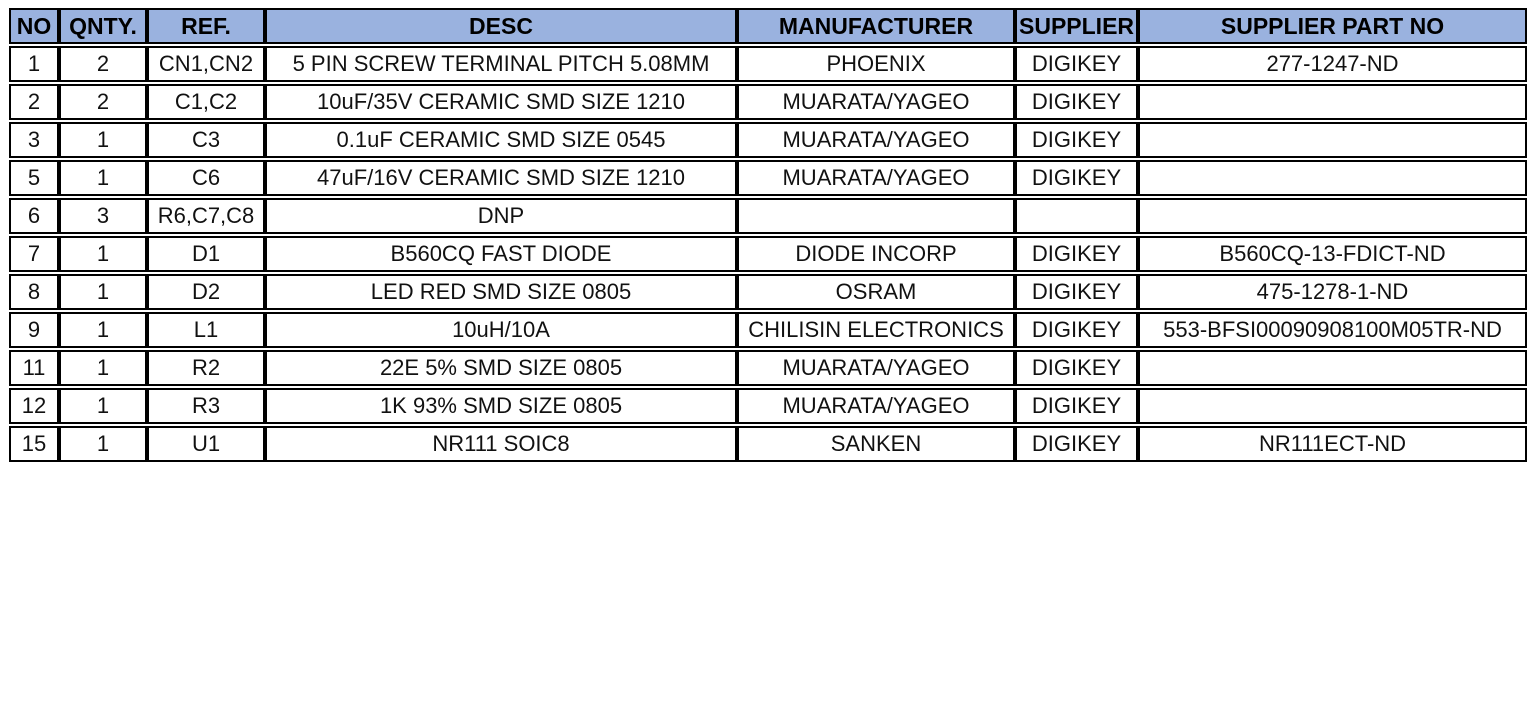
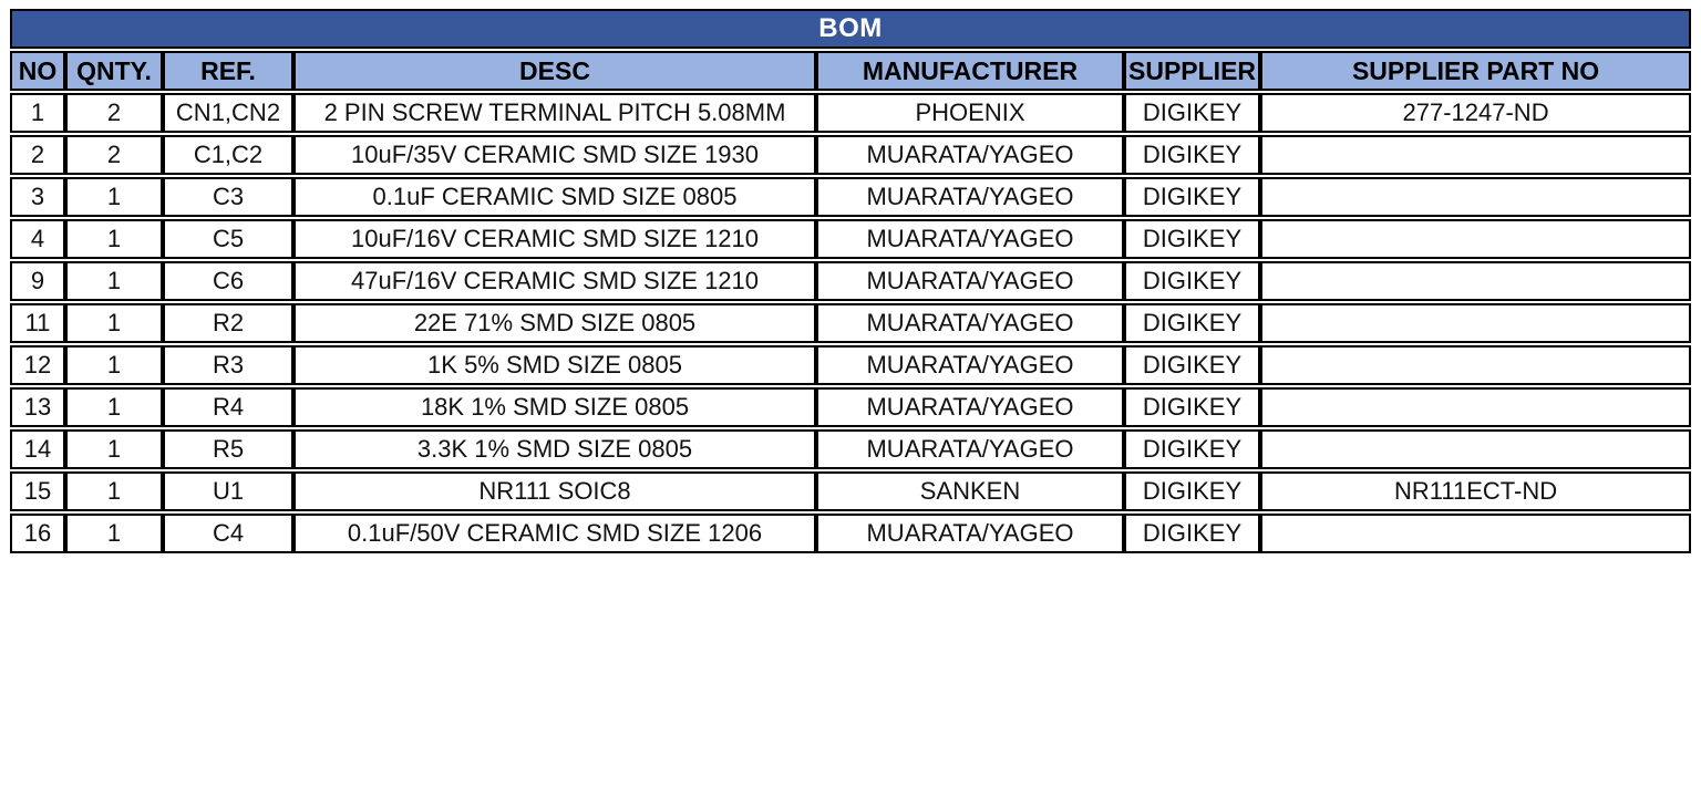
+ BOM
  NO	QNTY.	REF.	DESC	MANUFACTURER	SUPPLIER	SUPPLIER PART NO
- 1	2	CN1,CN2	5 PIN SCREW TERMINAL PITCH 5.08MM	PHOENIX	DIGIKEY	277-1247-ND
+ 1	2	CN1,CN2	2 PIN SCREW TERMINAL PITCH 5.08MM	PHOENIX	DIGIKEY	277-1247-ND
- 2	2	C1,C2	10uF/35V CERAMIC SMD SIZE 1210	MUARATA/YAGEO	DIGIKEY
+ 2	2	C1,C2	10uF/35V CERAMIC SMD SIZE 1930	MUARATA/YAGEO	DIGIKEY
- 3	1	C3	0.1uF CERAMIC SMD SIZE 0545	MUARATA/YAGEO	DIGIKEY
+ 3	1	C3	0.1uF CERAMIC SMD SIZE 0805	MUARATA/YAGEO	DIGIKEY
+ 4	1	C5	10uF/16V CERAMIC SMD SIZE 1210	MUARATA/YAGEO	DIGIKEY
- 5	1	C6	47uF/16V CERAMIC SMD SIZE 1210	MUARATA/YAGEO	DIGIKEY
+ 9	1	C6	47uF/16V CERAMIC SMD SIZE 1210	MUARATA/YAGEO	DIGIKEY
- 6	3	R6,C7,C8	DNP
- 7	1	D1	B560CQ FAST DIODE	DIODE INCORP	DIGIKEY	B560CQ-13-FDICT-ND
- 8	1	D2	LED RED SMD SIZE 0805	OSRAM	DIGIKEY	475-1278-1-ND
- 9	1	L1	10uH/10A	CHILISIN ELECTRONICS	DIGIKEY	553-BFSI00090908100M05TR-ND
- 11	1	R2	22E 5% SMD SIZE 0805	MUARATA/YAGEO	DIGIKEY
+ 11	1	R2	22E 71% SMD SIZE 0805	MUARATA/YAGEO	DIGIKEY
- 12	1	R3	1K 93% SMD SIZE 0805	MUARATA/YAGEO	DIGIKEY
+ 12	1	R3	1K 5% SMD SIZE 0805	MUARATA/YAGEO	DIGIKEY
+ 13	1	R4	18K 1% SMD SIZE 0805	MUARATA/YAGEO	DIGIKEY
+ 14	1	R5	3.3K 1% SMD SIZE 0805	MUARATA/YAGEO	DIGIKEY
  15	1	U1	NR111 SOIC8	SANKEN	DIGIKEY	NR111ECT-ND
+ 16	1	C4	0.1uF/50V CERAMIC SMD SIZE 1206	MUARATA/YAGEO	DIGIKEY
